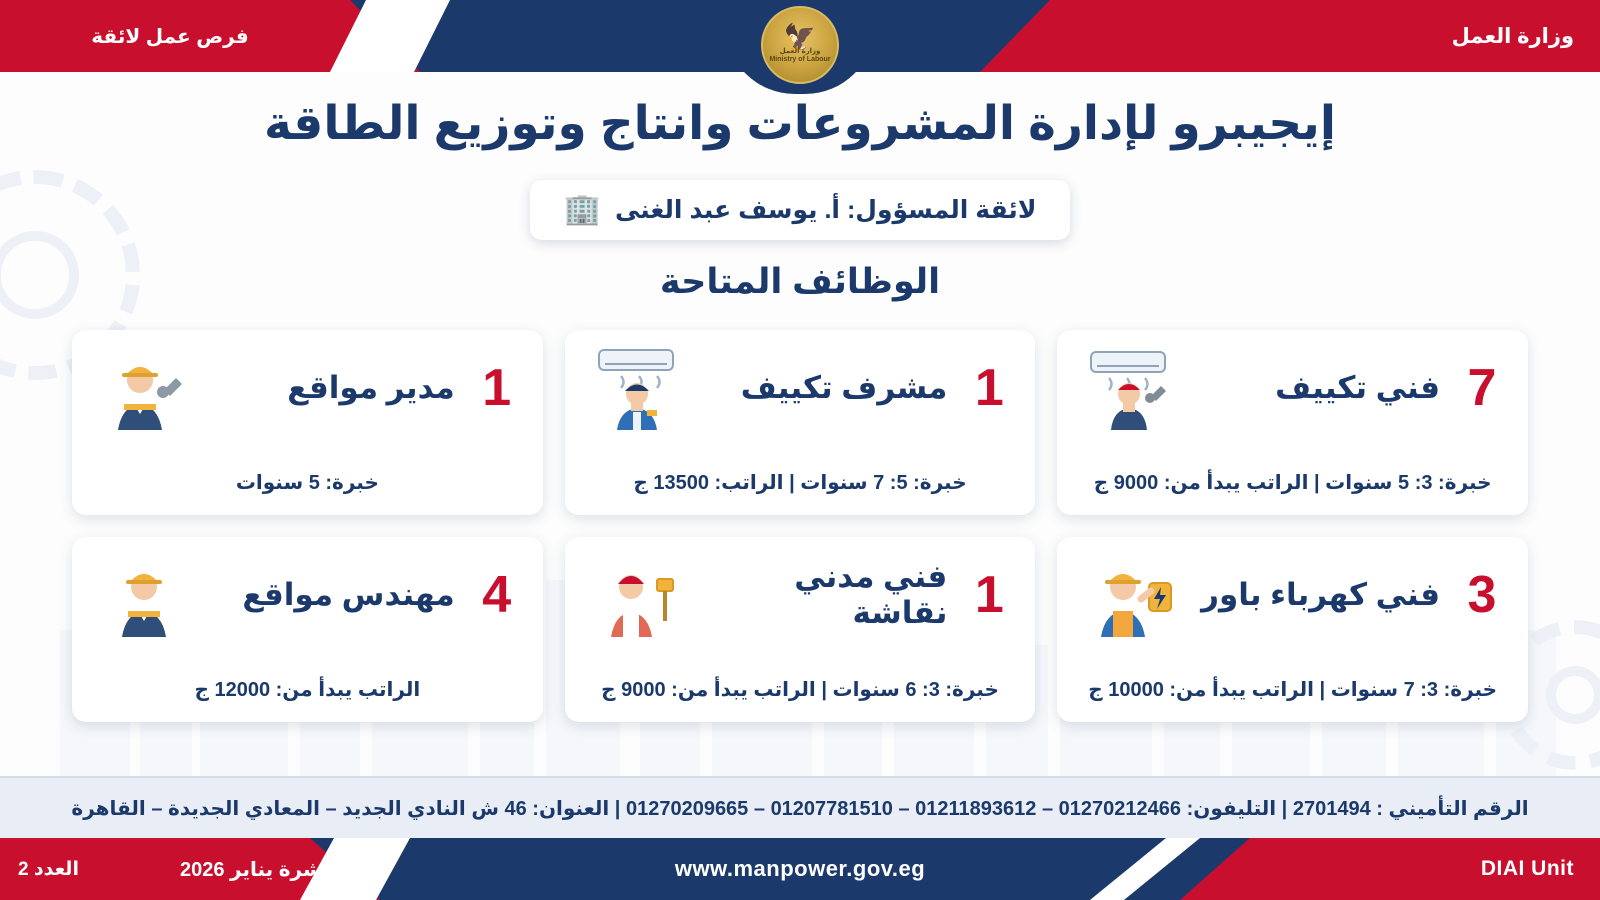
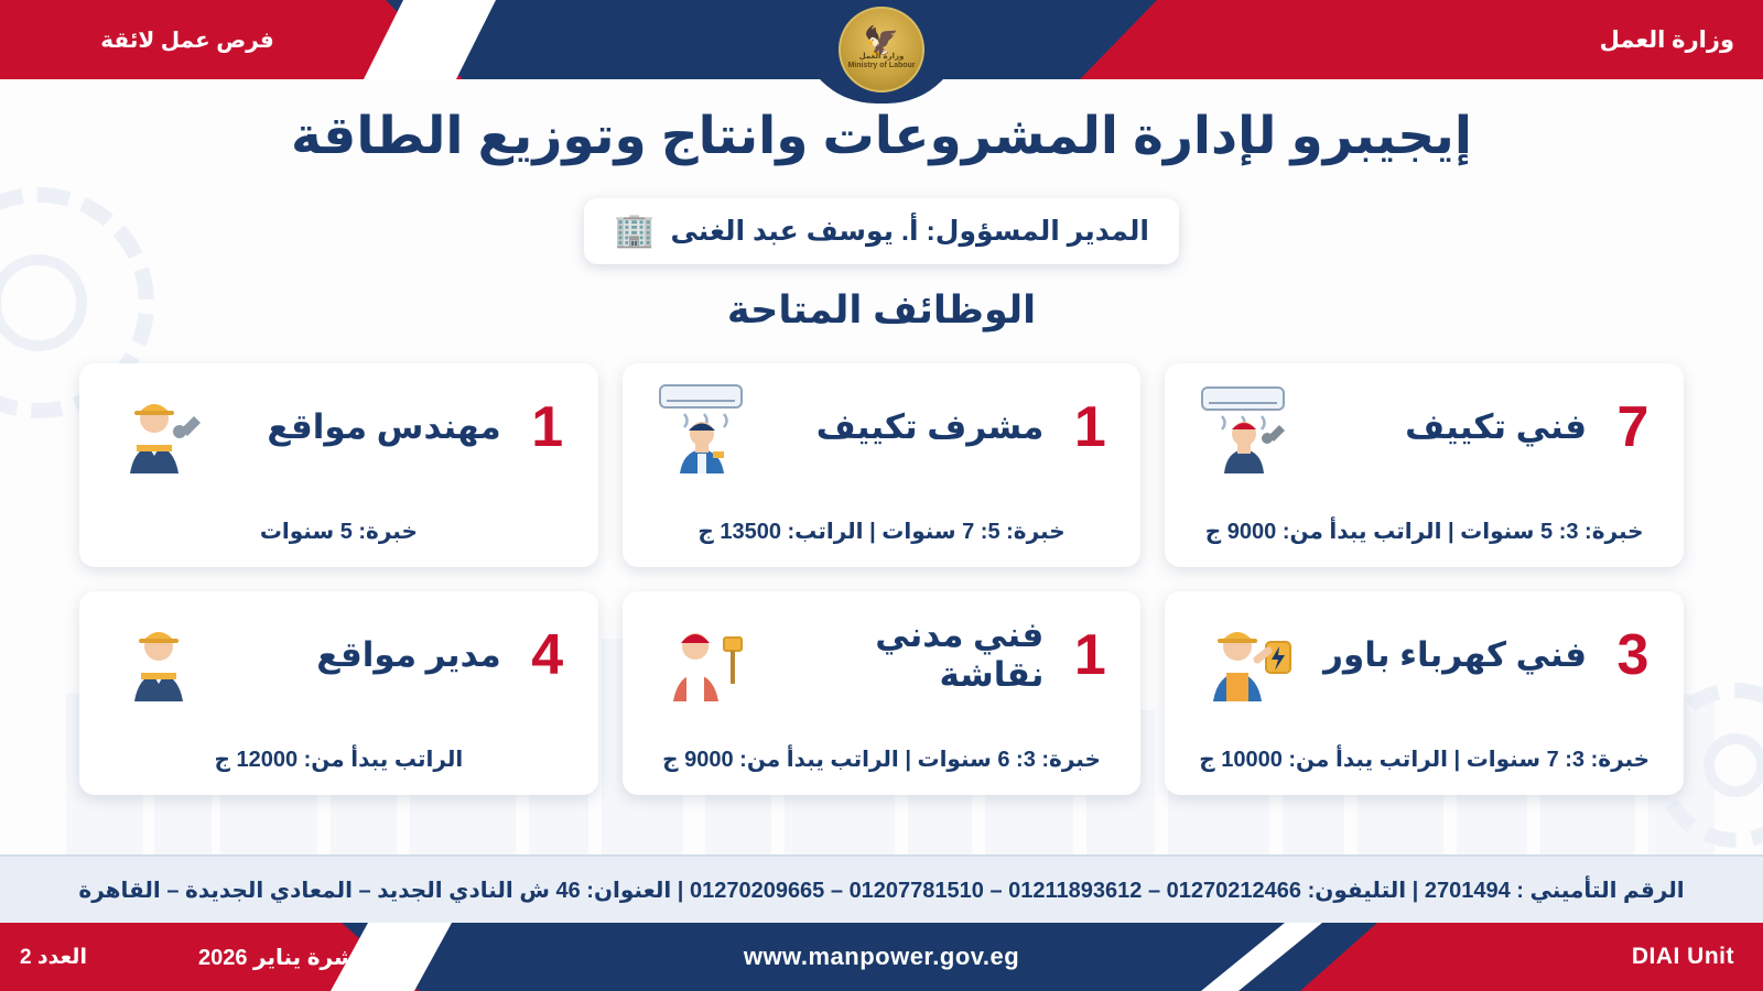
  فرص عمل لائقة
  وزارة العمل
  🦅
  إيجيبرو لإدارة المشروعات وانتاج وتوزيع الطاقة
- لائقة المسؤول: أ. يوسف عبد الغنى
+ المدير المسؤول: أ. يوسف عبد الغنى
  🏢
  الوظائف المتاحة
  7
  فني تكييف
  خبرة: 3: 5 سنوات | الراتب يبدأ من: 9000 ج
  1
  مشرف تكييف
  خبرة: 5: 7 سنوات | الراتب: 13500 ج
  1
- مدير مواقع
+ مهندس مواقع
  خبرة: 5 سنوات
  3
  فني كهرباء باور
  خبرة: 3: 7 سنوات | الراتب يبدأ من: 10000 ج
  1
  فني مدني نقاشة
  خبرة: 3: 6 سنوات | الراتب يبدأ من: 9000 ج
  4
- مهندس مواقع
+ مدير مواقع
  الراتب يبدأ من: 12000 ج
  الرقم التأميني : 2701494 | التليفون: 01270212466 – 01211893612 – 01207781510 – 01270209665 | العنوان: 46 ش النادي الجديد – المعادي الجديدة – القاهرة
  العدد 2
  شرة يناير 2026
  www.manpower.gov.eg
  DIAI Unit
